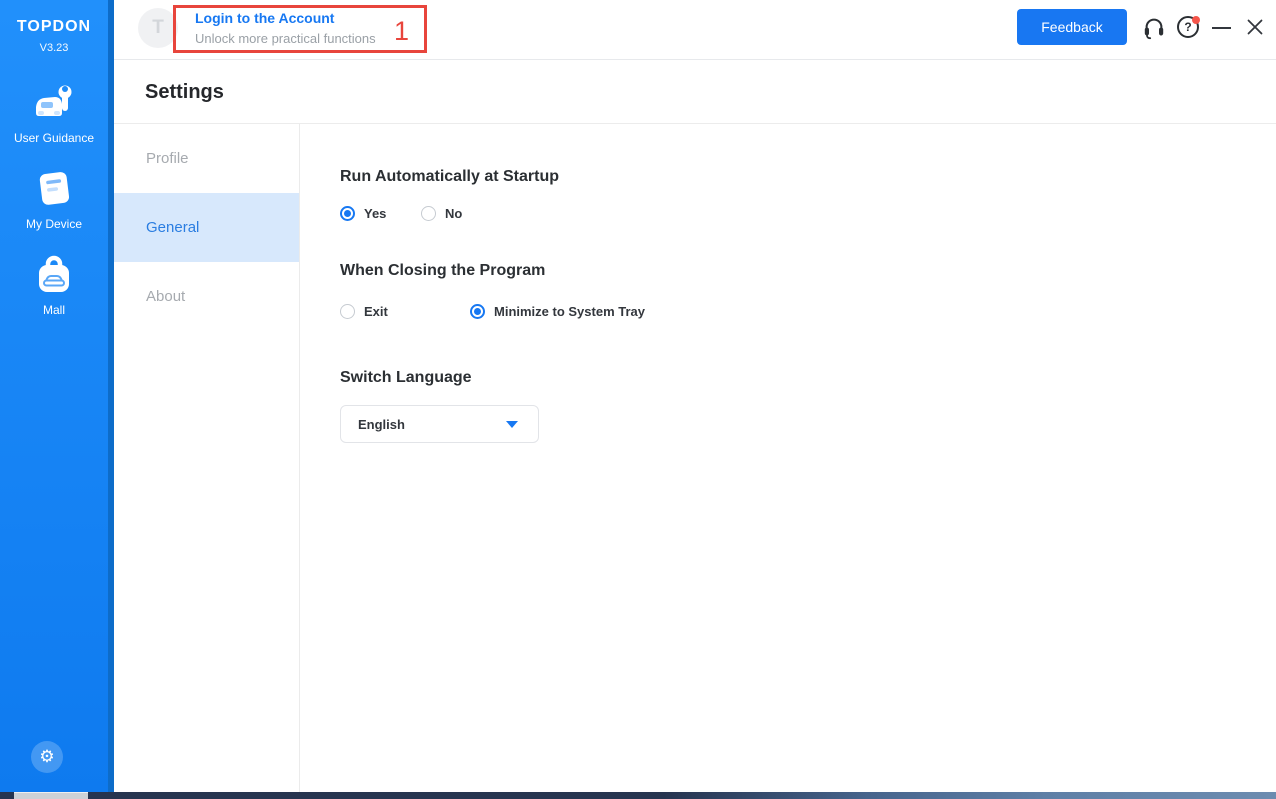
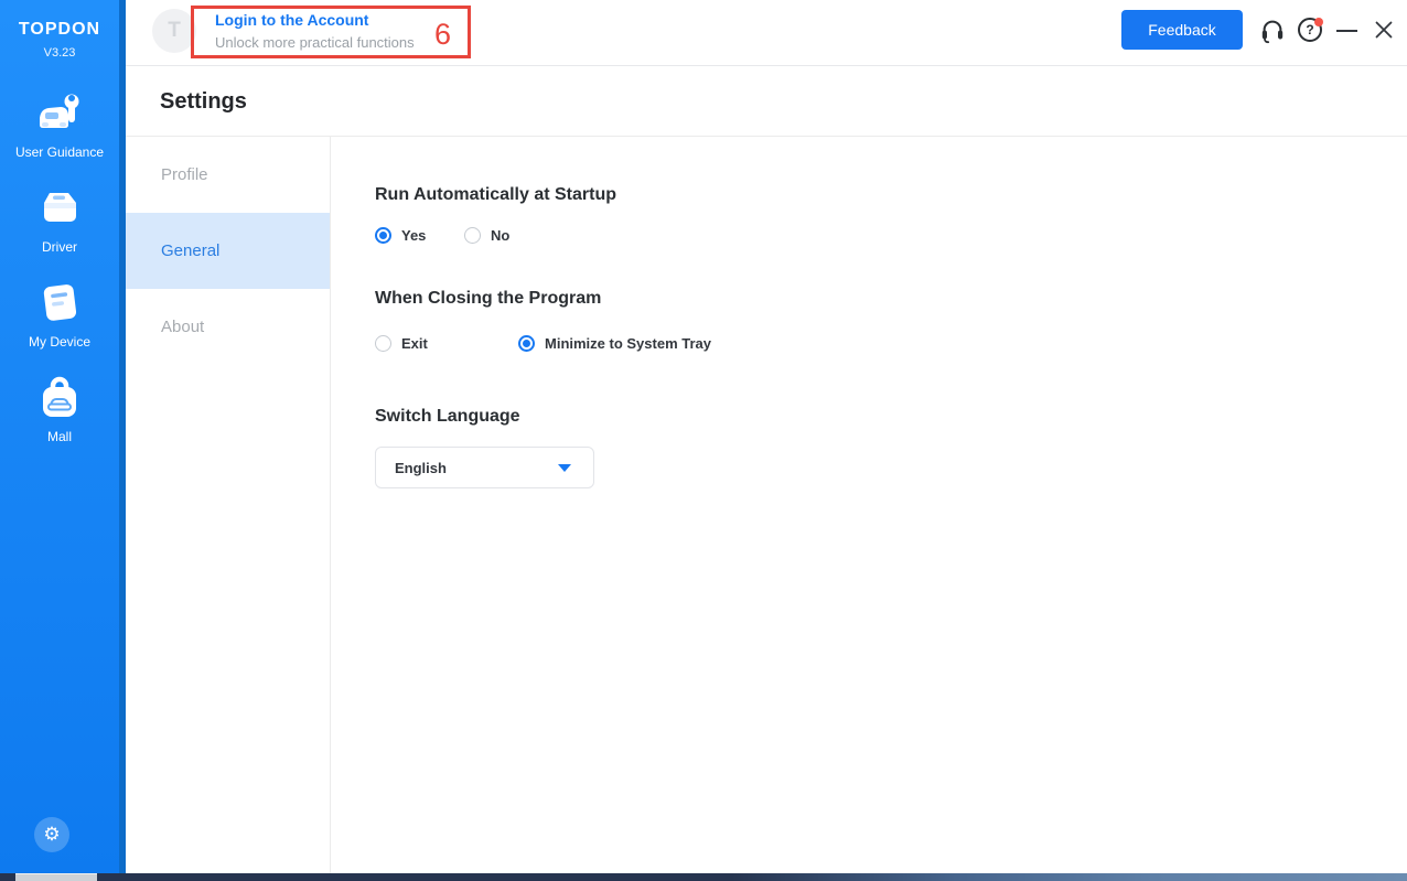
  TOPDON
  V3.23
  User Guidance
+ Driver
  My Device
  Mall
  ⚙
  T
  Login to the Account
  Unlock more practical functions
- 1
+ 6
  Feedback
  ?
  Settings
  Profile
  General
  About
  Run Automatically at Startup
  Yes
  No
  When Closing the Program
  Exit
  Minimize to System Tray
  Switch Language
  English
